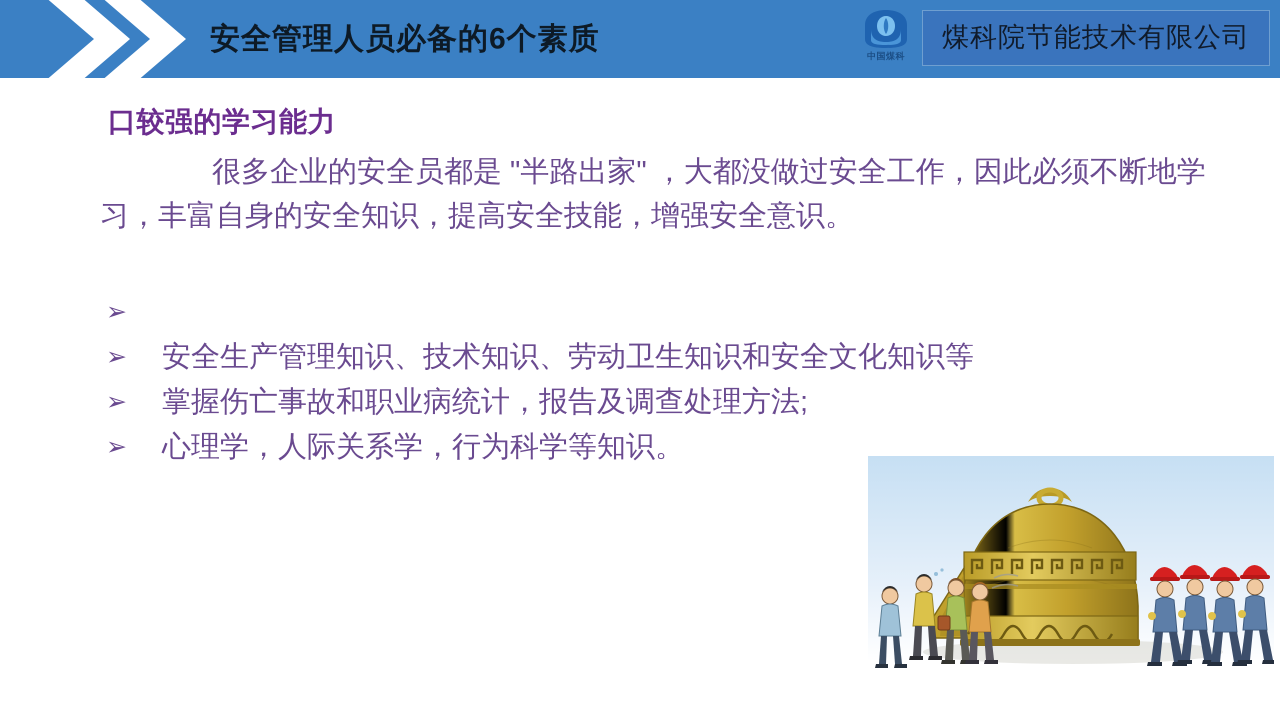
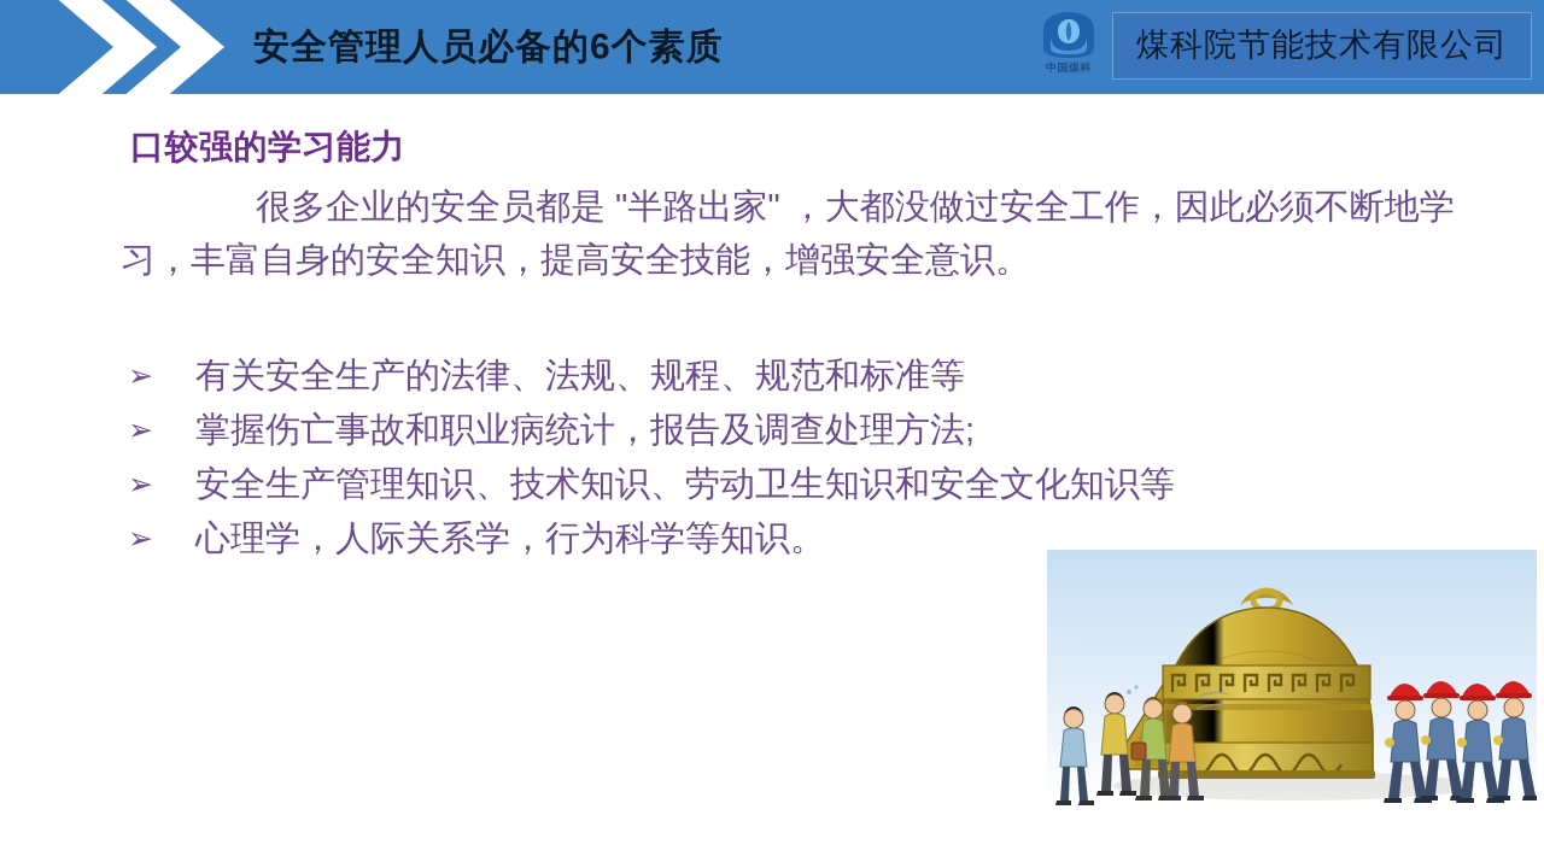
  安全管理人员必备的6个素质
  中国煤科
  煤科院节能技术有限公司
  口较强的学习能力
  很多企业的安全员都是 "半路出家" ，大都没做过安全工作，因此必须不断地学习，丰富自身的安全知识，提高安全技能，增强安全意识。
  ➢
+ 有关安全生产的法律、法规、规程、规范和标准等
  ➢
- 安全生产管理知识、技术知识、劳动卫生知识和安全文化知识等
+ 掌握伤亡事故和职业病统计，报告及调查处理方法;
  ➢
- 掌握伤亡事故和职业病统计，报告及调查处理方法;
+ 安全生产管理知识、技术知识、劳动卫生知识和安全文化知识等
  ➢
  心理学，人际关系学，行为科学等知识。
